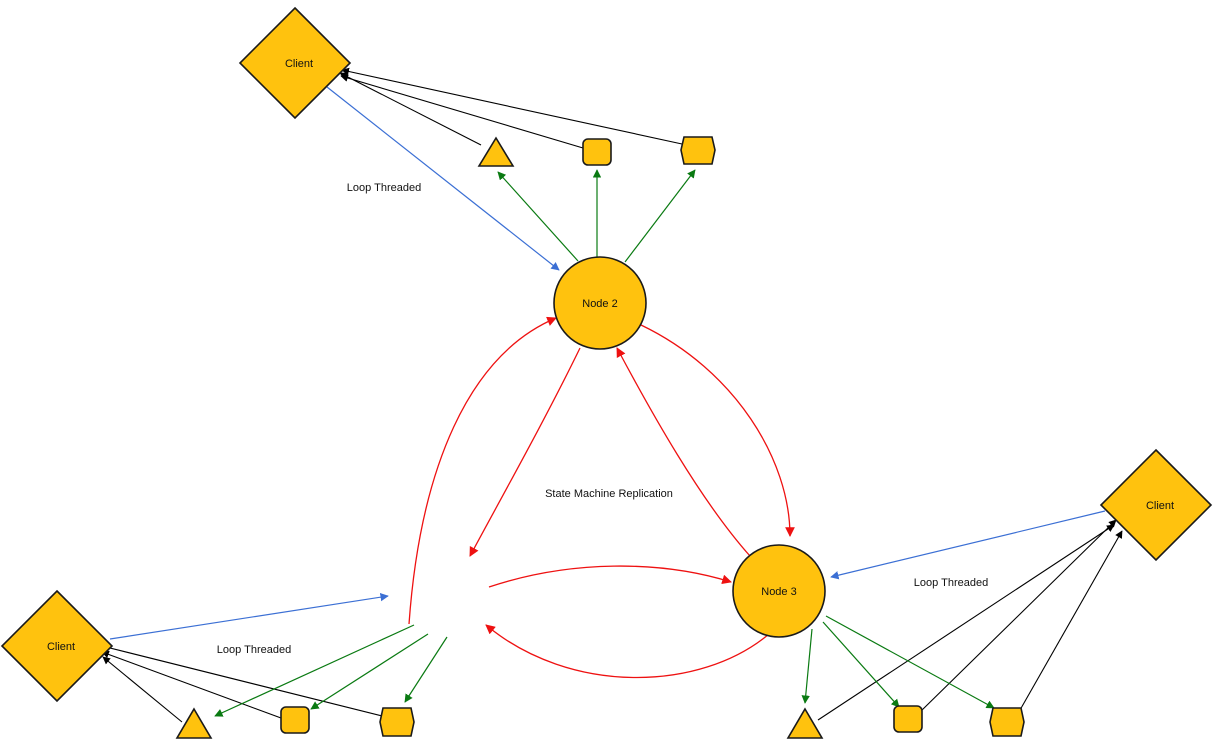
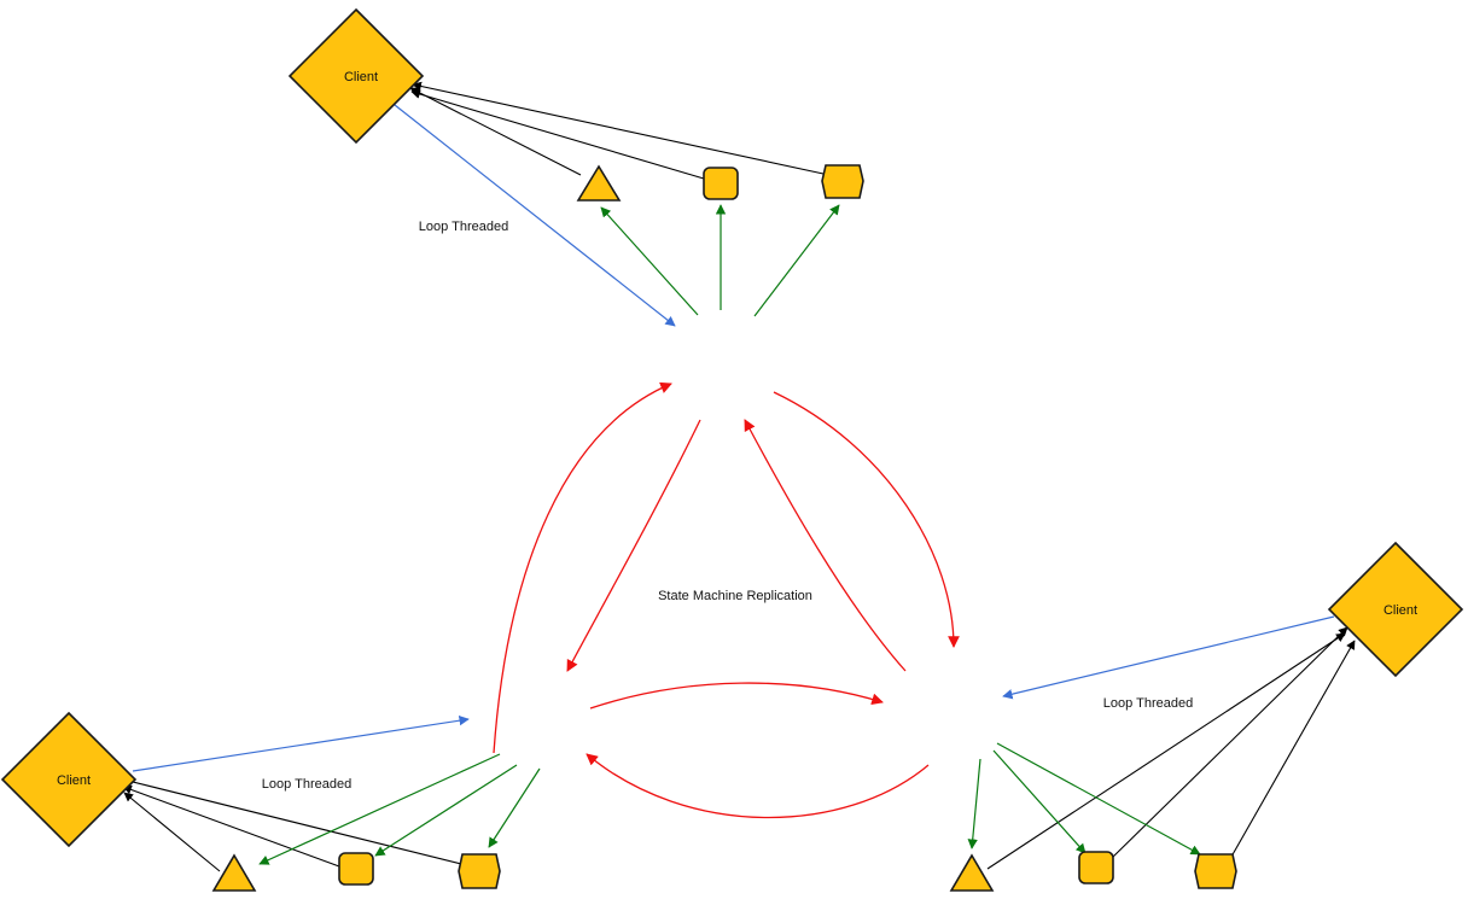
  Client
  Client
  Client
- Node 2
- Node 3
  Loop Threaded
  Loop Threaded
  Loop Threaded
  State Machine Replication
